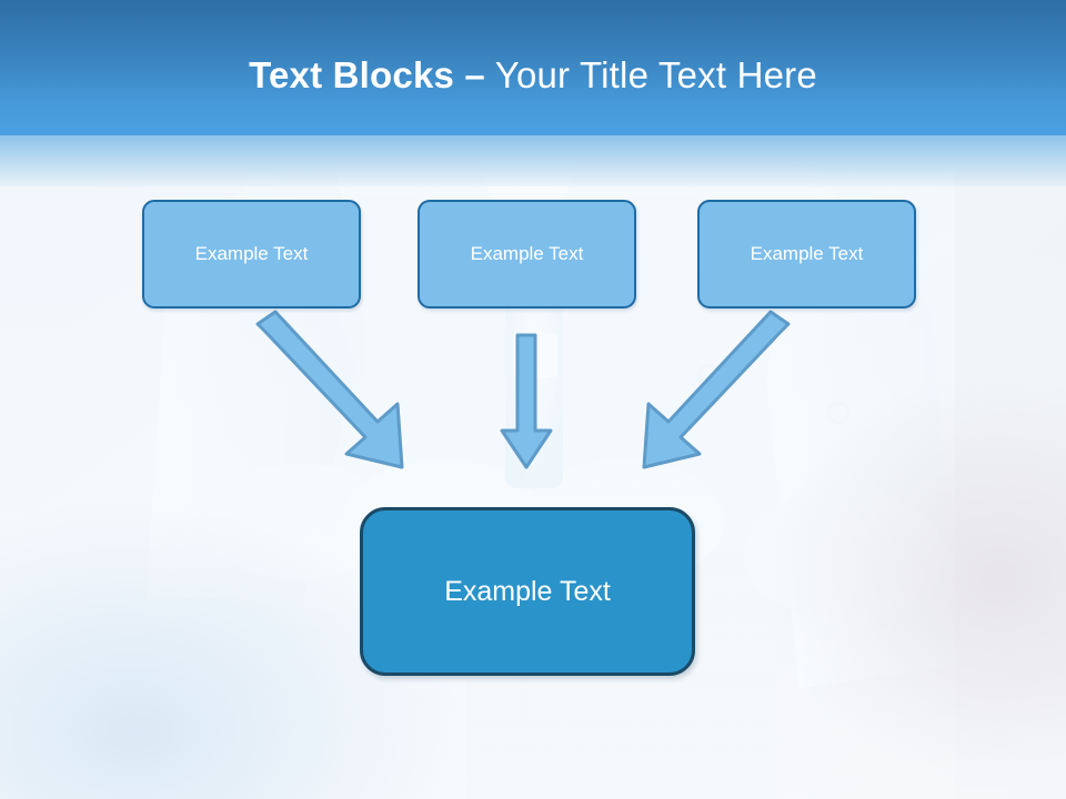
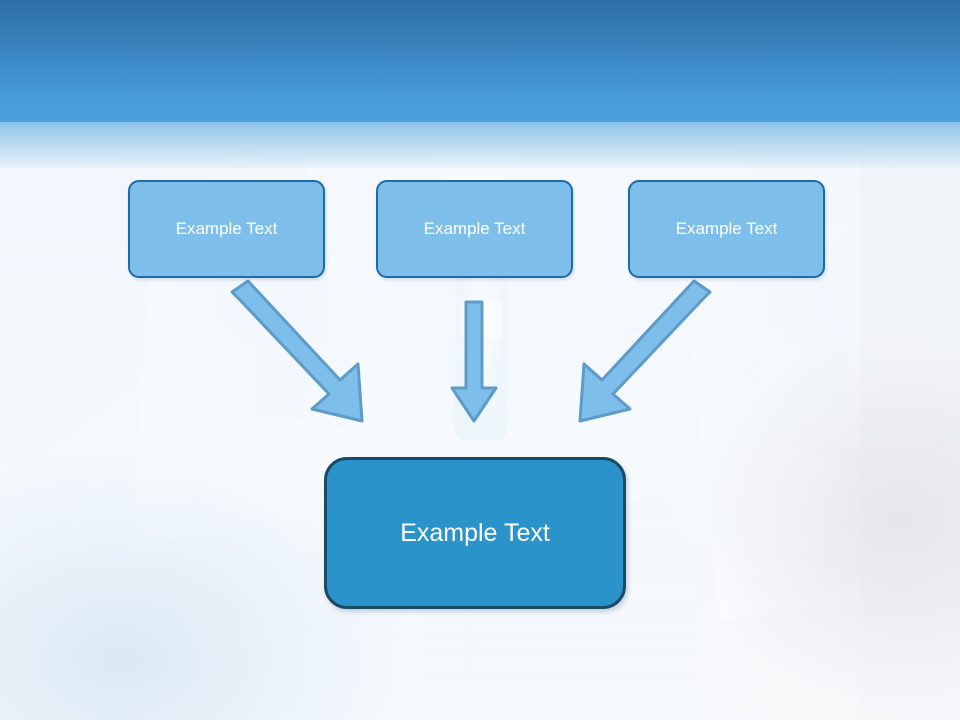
- Text Blocks – Your Title Text Here
  Example Text
  Example Text
  Example Text
  Example Text
